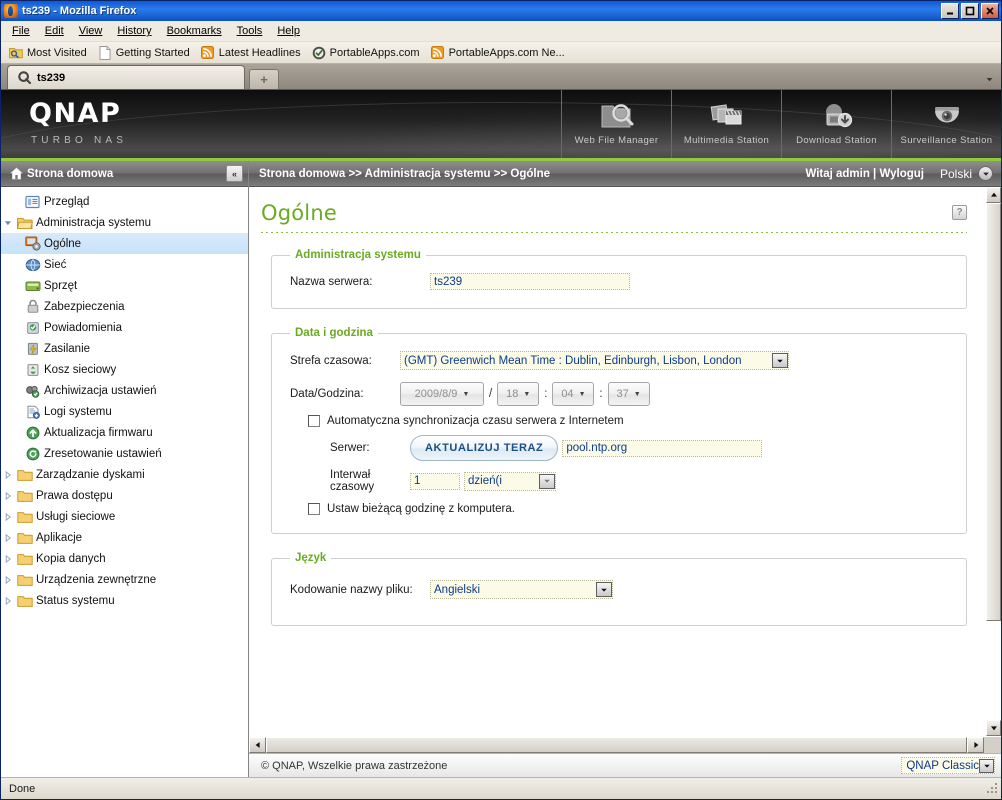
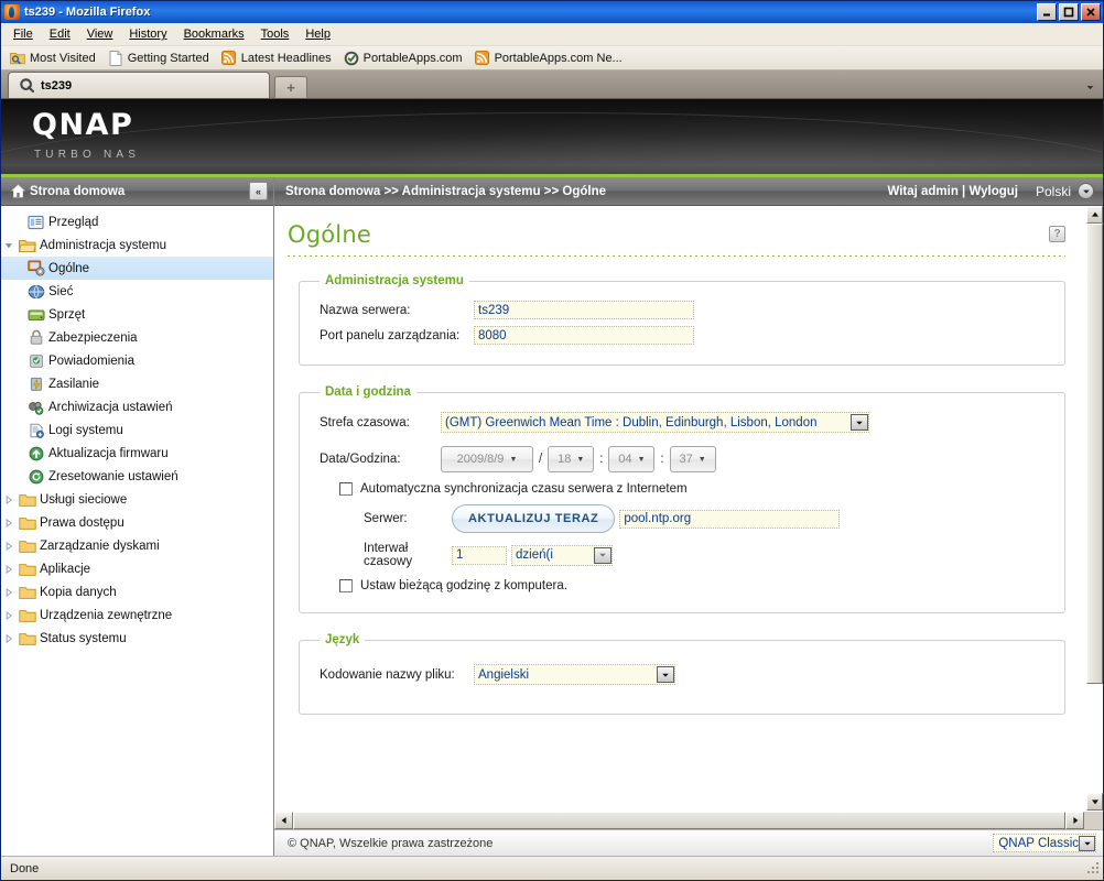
  ts239 - Mozilla Firefox
  File
  Edit
  View
  History
  Bookmarks
  Tools
  Help
  Most Visited
  Getting Started
  Latest Headlines
  PortableApps.com
  PortableApps.com Ne...
  ts239
  +
  QNAP
  TURBO NAS
- Web File Manager
- Multimedia Station
- Download Station
- Surveillance Station
  Strona domowa
  «
  Przegląd
  Administracja systemu
  Ogólne
  Sieć
  Sprzęt
  Zabezpieczenia
  Powiadomienia
  Zasilanie
- Kosz sieciowy
  Archiwizacja ustawień
  Logi systemu
  Aktualizacja firmwaru
  Zresetowanie ustawień
- Zarządzanie dyskami
+ Usługi sieciowe
  Prawa dostępu
- Usługi sieciowe
+ Zarządzanie dyskami
  Aplikacje
  Kopia danych
  Urządzenia zewnętrzne
  Status systemu
  Strona domowa >> Administracja systemu >> Ogólne
  Witaj admin | Wyloguj
  Polski
  Ogólne
  ?
  Administracja systemu
  Nazwa serwera:
  ts239
+ Port panelu zarządzania:
+ 8080
  Data i godzina
  Strefa czasowa:
  (GMT) Greenwich Mean Time : Dublin, Edinburgh, Lisbon, London
  Data/Godzina:
  2009/8/9
  /
  18
  :
  04
  :
  37
  Automatyczna synchronizacja czasu serwera z Internetem
  Serwer:
  AKTUALIZUJ TERAZ
  pool.ntp.org
  Interwał czasowy
  1
  dzień(i
  Ustaw bieżącą godzinę z komputera.
  Język
  Kodowanie nazwy pliku:
  Angielski
  © QNAP, Wszelkie prawa zastrzeżone
  QNAP Classic
  Done
